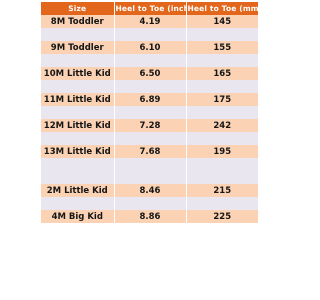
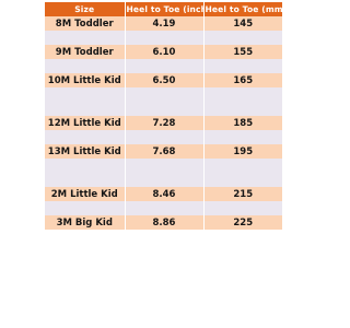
  Size	Heel to Toe (inc	Heel to Toe (mm
  8M Toddler	4.19	145
  9M Toddler	6.10	155
  10M Little Kid	6.50	165
- 11M Little Kid	6.89	175
- 12M Little Kid	7.28	242
+ 12M Little Kid	7.28	185
  13M Little Kid	7.68	195
  2M Little Kid	8.46	215
- 4M Big Kid	8.86	225
+ 3M Big Kid	8.86	225
